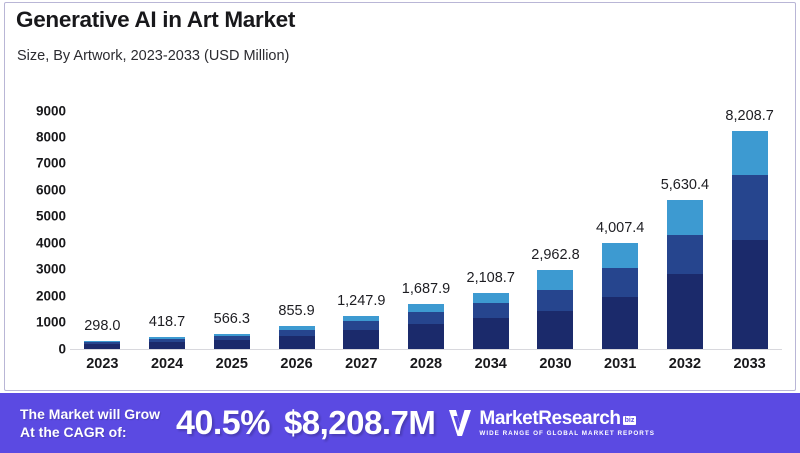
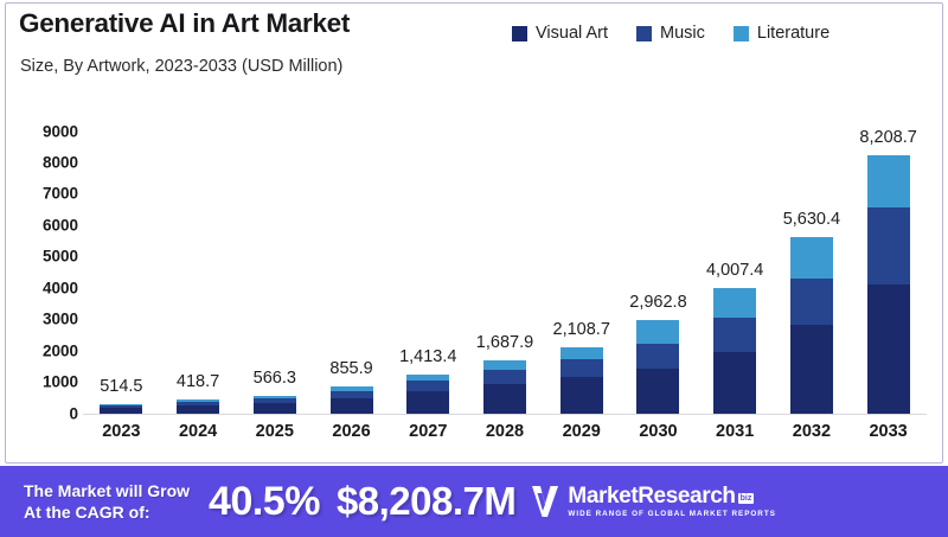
  Generative AI in Art Market
  Size, By Artwork, 2023-2033 (USD Million)
+ Visual Art
+ Music
+ Literature
  9000
  8000
  7000
  6000
  5000
  4000
  3000
  2000
  1000
  0
- 298.0
+ 514.5
  418.7
  566.3
  855.9
- 1,247.9
+ 1,413.4
  1,687.9
  2,108.7
  2,962.8
  4,007.4
  5,630.4
  8,208.7
  2023
  2024
  2025
  2026
  2027
  2028
- 2034
+ 2029
  2030
  2031
  2032
  2033
  The Market will Grow
  At the CAGR of:
  40.5%
  $8,208.7M
  MarketResearch
